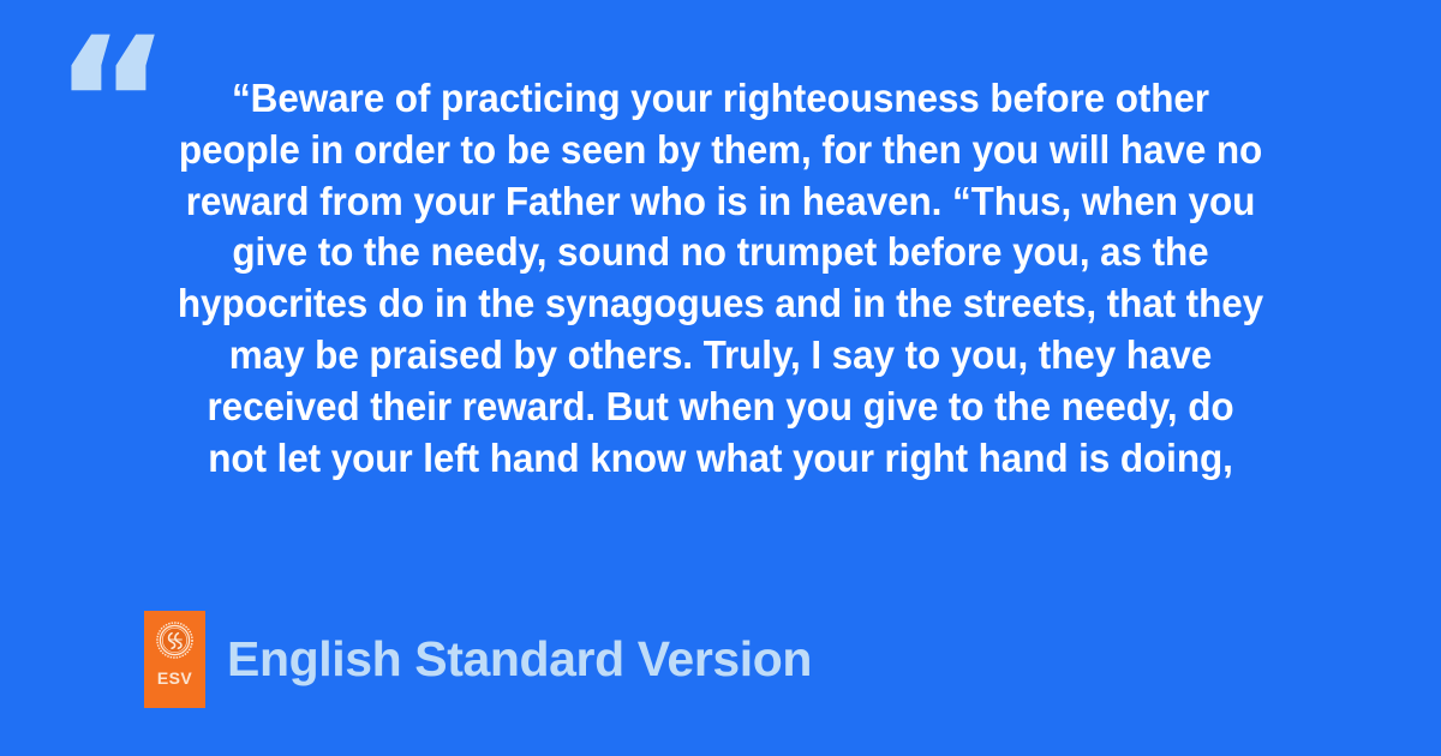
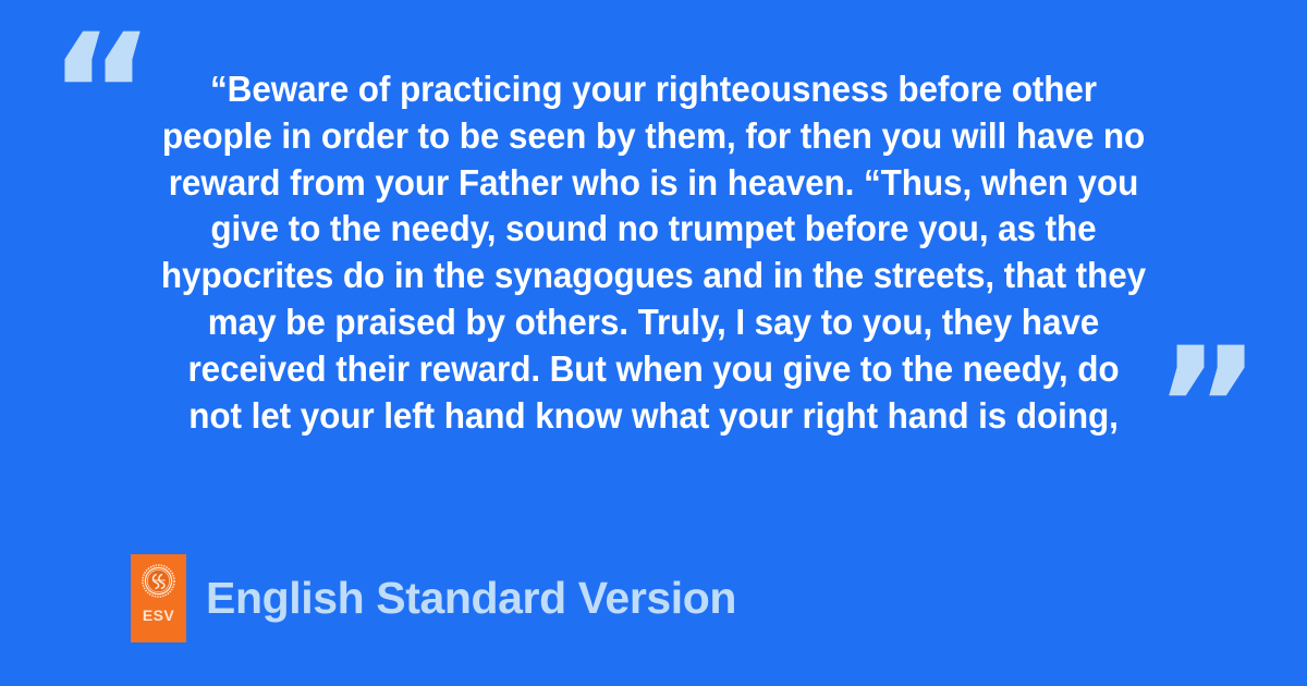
  “
+ ”
  “Beware of practicing your righteousness before other
  people in order to be seen by them, for then you will have no
  reward from your Father who is in heaven. “Thus, when you
  give to the needy, sound no trumpet before you, as the
  hypocrites do in the synagogues and in the streets, that they
  may be praised by others. Truly, I say to you, they have
  received their reward. But when you give to the needy, do
  not let your left hand know what your right hand is doing,
  ESV
  English Standard Version
